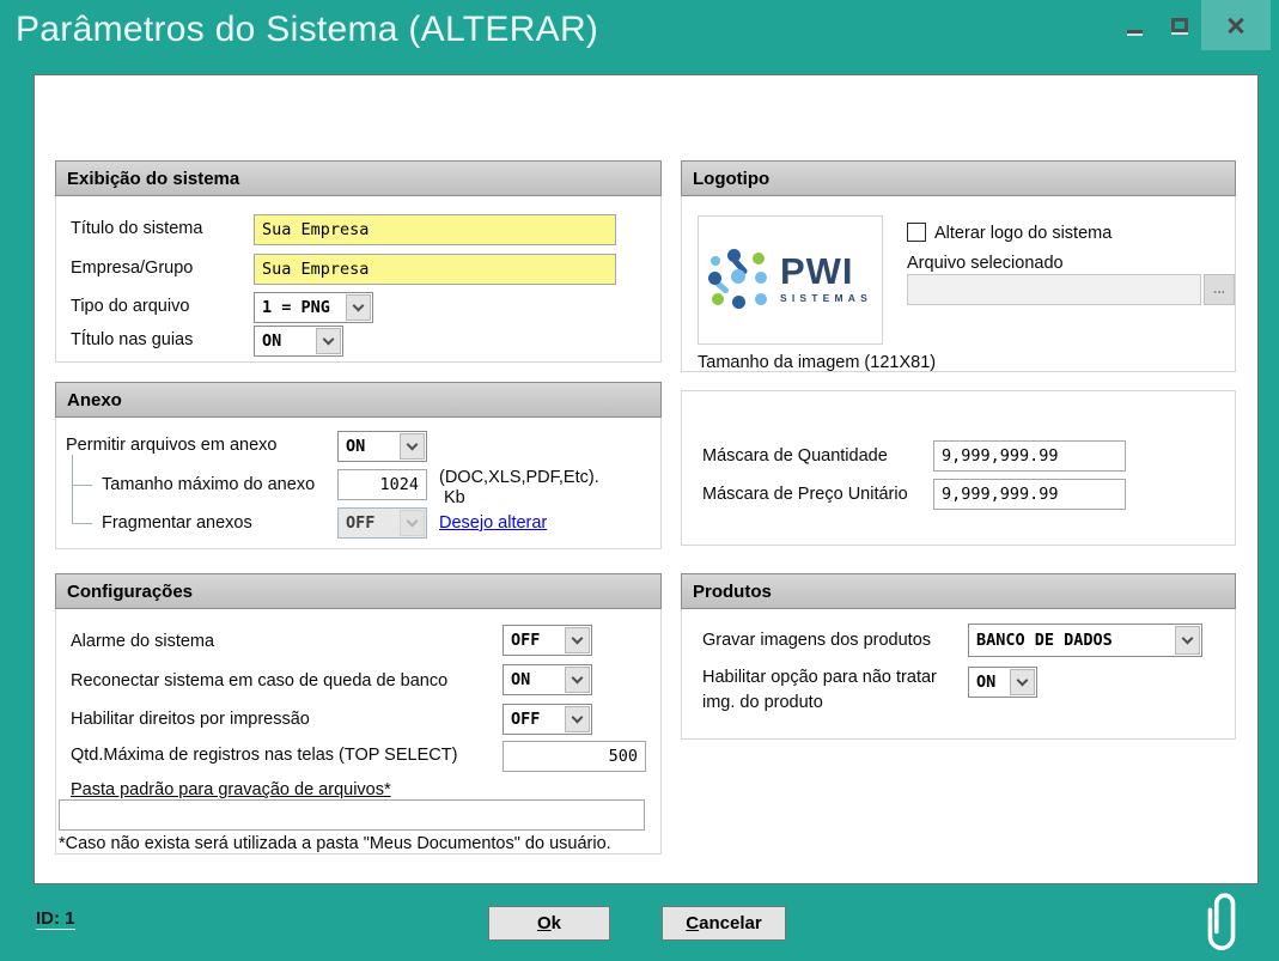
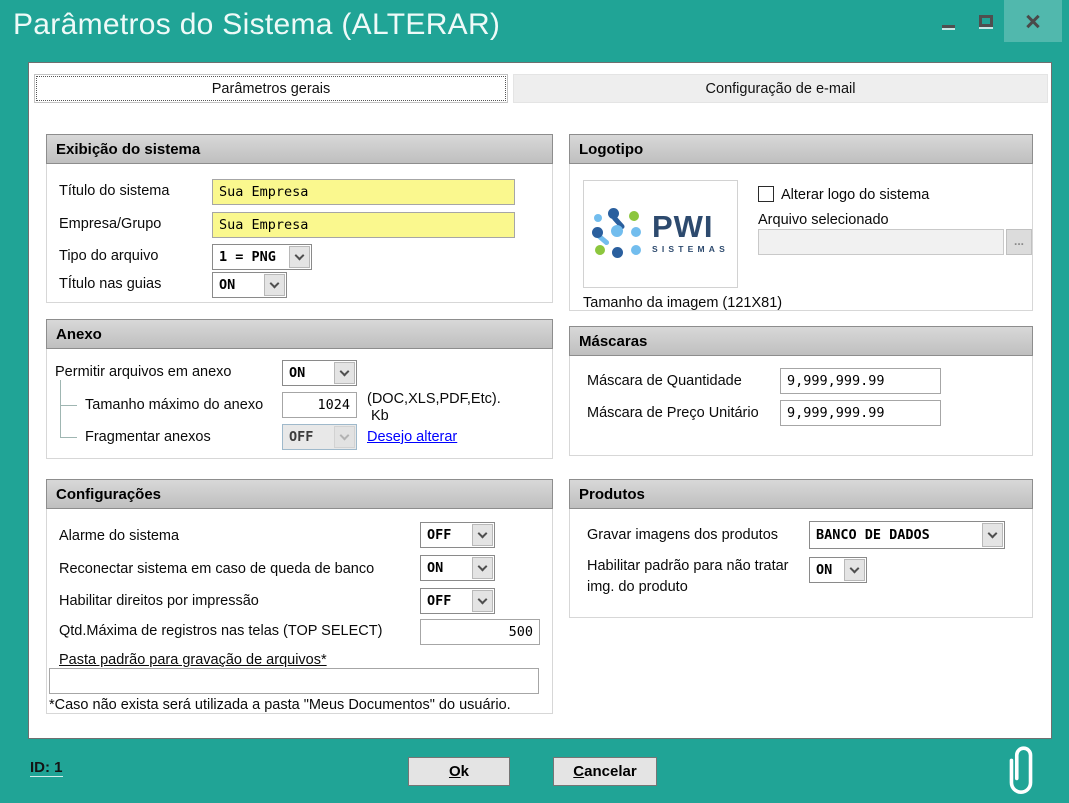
  Parâmetros do Sistema (ALTERAR)
+ Parâmetros gerais
+ Configuração de e-mail
  Exibição do sistema
  Título do sistema
  Sua Empresa
  Empresa/Grupo
  Sua Empresa
  Tipo do arquivo
  1 = PNG
  TÍtulo nas guias
  ON
  Anexo
  Permitir arquivos em anexo
  ON
  Tamanho máximo do anexo
  1024
  (DOC,XLS,PDF,Etc).
  Kb
  Fragmentar anexos
  OFF
  Desejo alterar
  Configurações
  Alarme do sistema
  OFF
  Reconectar sistema em caso de queda de banco
  ON
  Habilitar direitos por impressão
  OFF
  Qtd.Máxima de registros nas telas (TOP SELECT)
  500
  Pasta padrão para gravação de arquivos*
  *Caso não exista será utilizada a pasta "Meus Documentos" do usuário.
  Logotipo
  PWI
  SISTEMAS
  Alterar logo do sistema
  Arquivo selecionado
  ...
  Tamanho da imagem (121X81)
+ Máscaras
  Máscara de Quantidade
  9,999,999.99
  Máscara de Preço Unitário
  9,999,999.99
  Produtos
  Gravar imagens dos produtos
  BANCO DE DADOS
- Habilitar opção para não tratar img. do produto
+ Habilitar padrão para não tratar img. do produto
  ON
  ID: 1
  O
  k
  C
  ancelar
